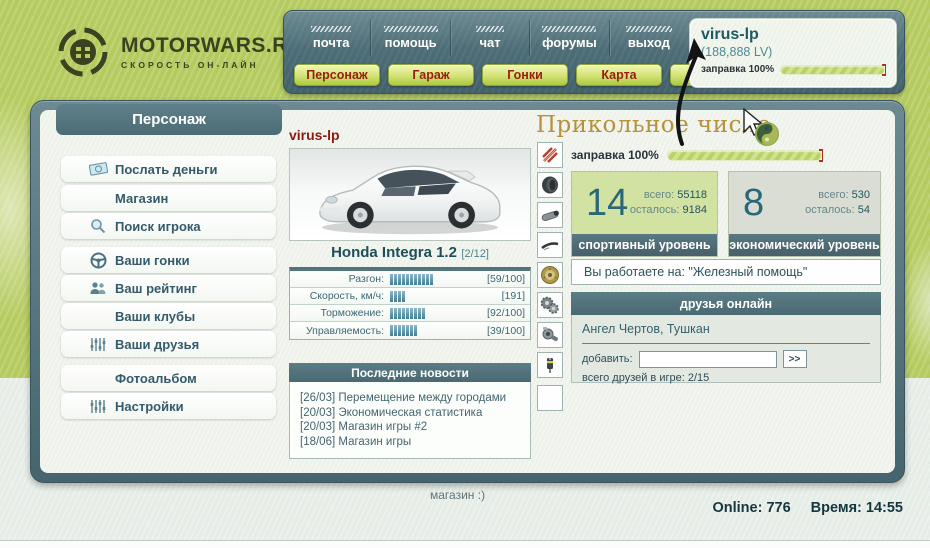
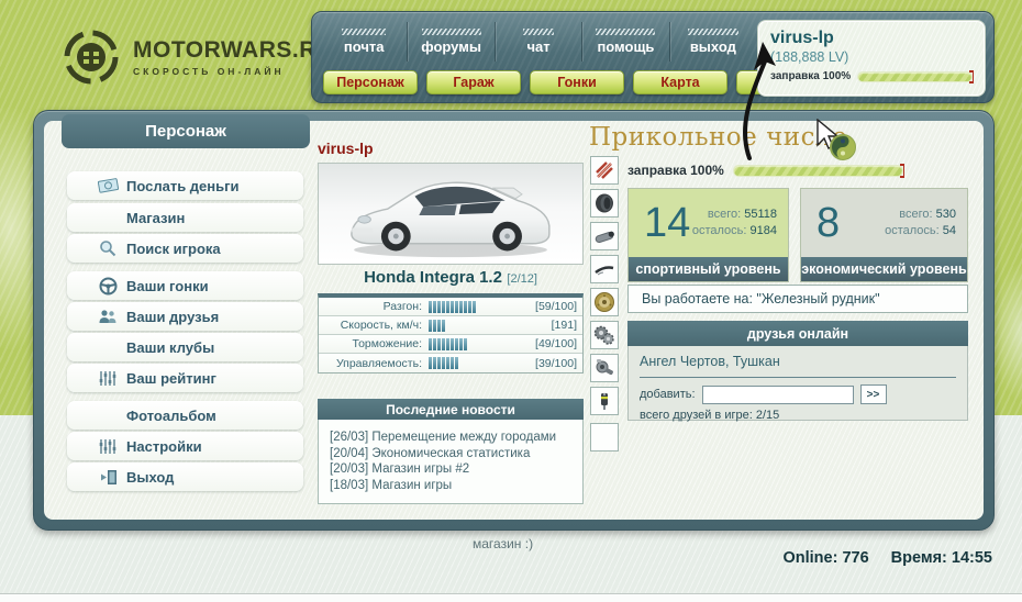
  MOTORWARS.R
  СКОРОСТЬ ОН-ЛАЙН
  почта
- помощь
+ форумы
  чат
- форумы
+ помощь
  выход
  Персонаж
  Гараж
  Гонки
  Карта
  virus-lp
  (188,888 LV)
  заправка 100%
  Персонаж
  Послать деньги
  Магазин
  Поиск игрока
  Ваши гонки
- Ваш рейтинг
+ Ваши друзья
  Ваши клубы
- Ваши друзья
+ Ваш рейтинг
  Фотоальбом
  Настройки
+ Выход
  virus-lp
  Honda Integra 1.2 [2/12]
  Разгон:
  [59/100]
  Скорость, км/ч:
  [191]
  Торможение:
- [92/100]
+ [49/100]
  Управляемость:
  [39/100]
  Последние новости
  [26/03] Перемещение между городами
- [20/03] Экономическая статистика
+ [20/04] Экономическая статистика
  [20/03] Магазин игры #2
- [18/06] Магазин игры
+ [18/03] Магазин игры
  заправка 100%
  14
  всего: 55118
  осталось: 9184
  спортивный уровень
  8
  всего: 530
  осталось: 54
  экономический уровень
- Вы работаете на: "Железный помощь"
+ Вы работаете на: "Железный рудник"
  друзья онлайн
  Ангел Чертов, Тушкан
  добавить:
  >>
  всего друзей в игре: 2/15
  Прикольное чис
  магазин :)
  Online: 776
  Время: 14:55
